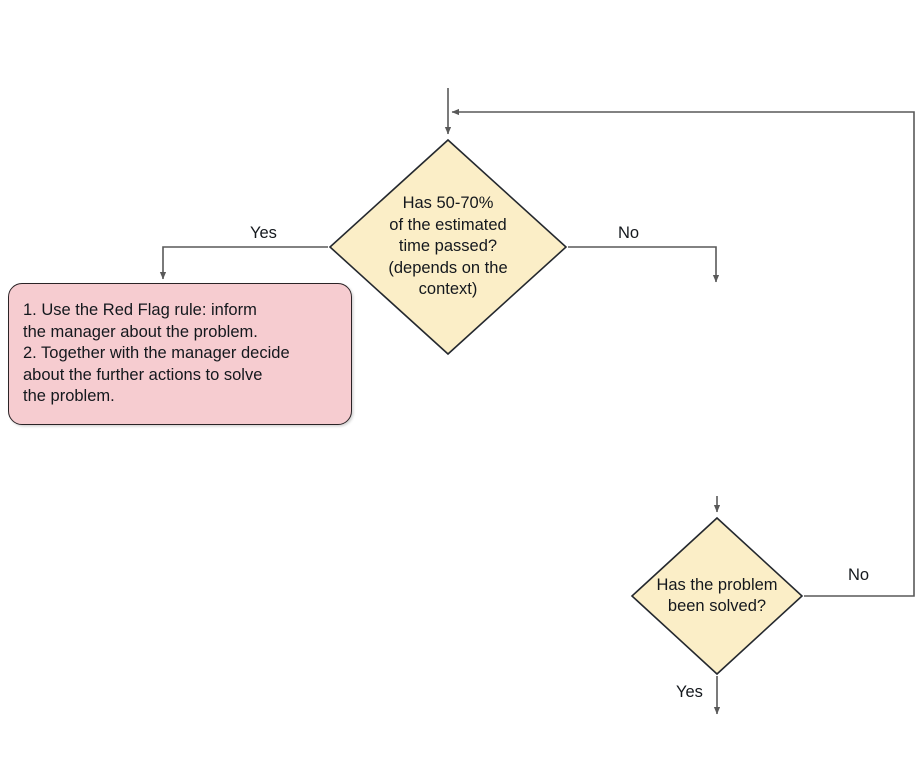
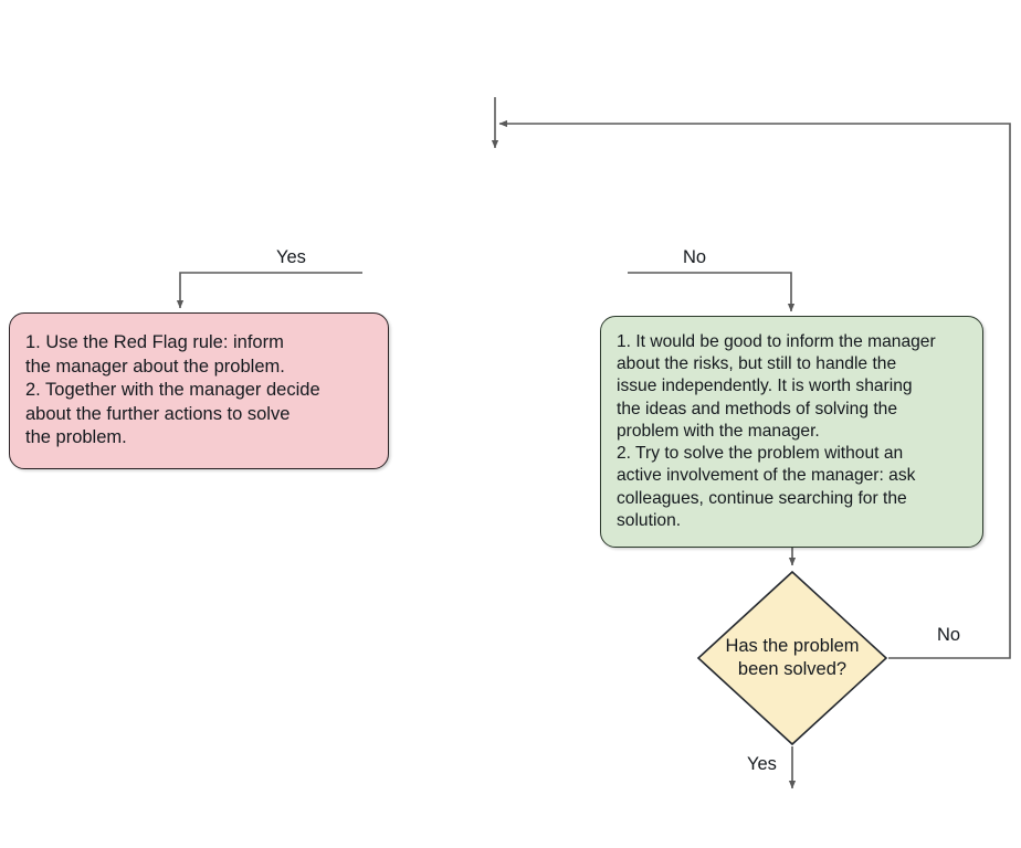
- Has 50-70%
- of the estimated
- time passed?
- (depends on the
- context)
  1. Use the Red Flag rule: inform
  the manager about the problem.
  2. Together with the manager decide
  about the further actions to solve
  the problem.
+ 1. It would be good to inform the manager
+ about the risks, but still to handle the
+ issue independently. It is worth sharing
+ the ideas and methods of solving the
+ problem with the manager.
+ 2. Try to solve the problem without an
+ active involvement of the manager: ask
+ colleagues, continue searching for the
+ solution.
  Has the problem
  been solved?
  Yes
  No
  No
  Yes
